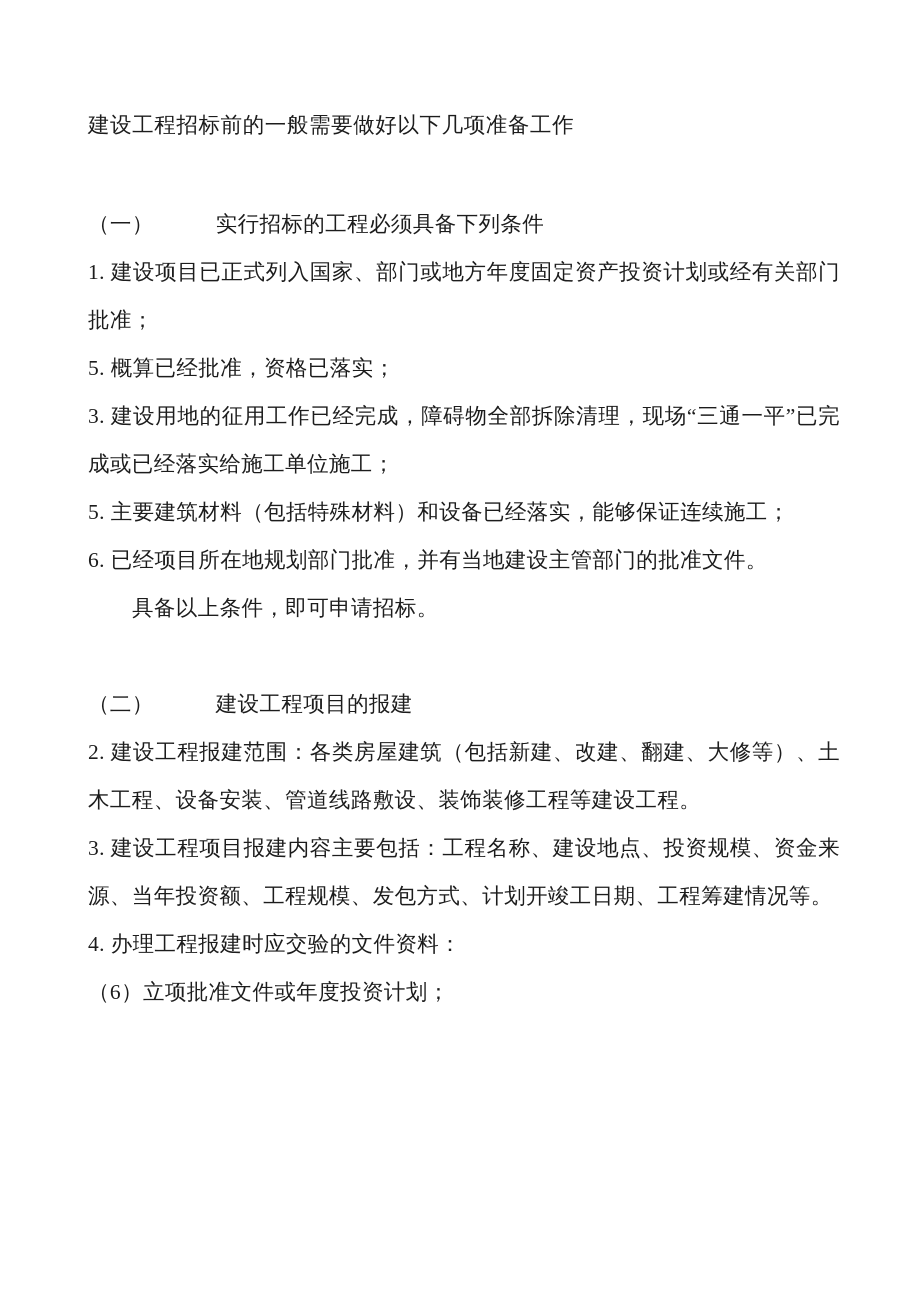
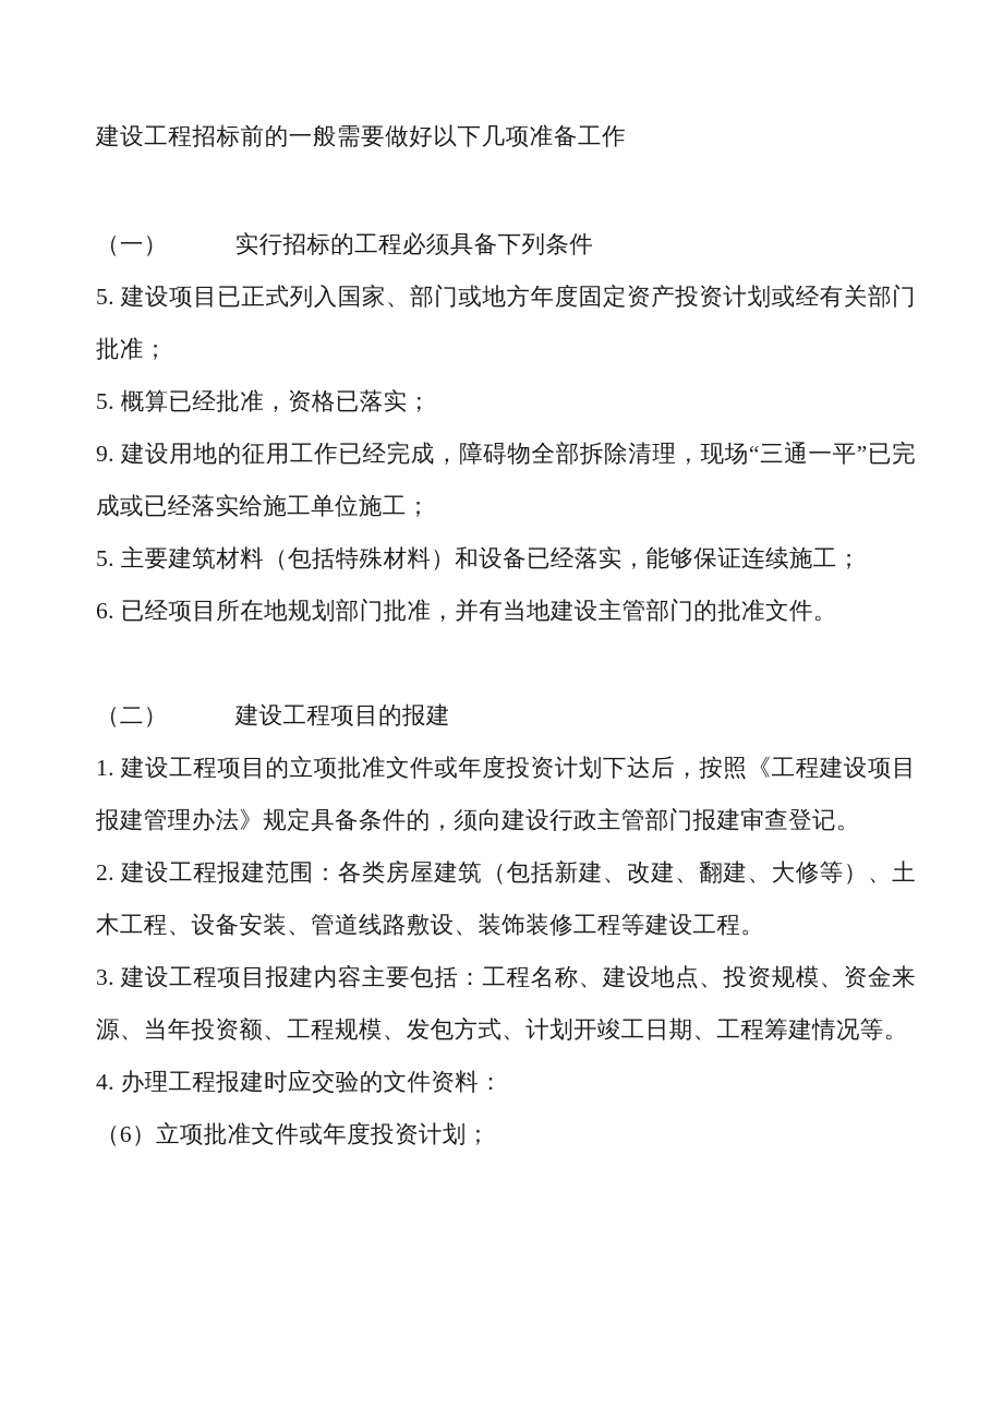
  建设工程招标前的一般需要做好以下几项准备工作
  （一） 实行招标的工程必须具备下列条件
- 1. 建设项目已正式列入国家、部门或地方年度固定资产投资计划或经有关部门批准；
+ 5. 建设项目已正式列入国家、部门或地方年度固定资产投资计划或经有关部门批准；
  5. 概算已经批准，资格已落实；
- 3. 建设用地的征用工作已经完成，障碍物全部拆除清理，现场“三通一平”已完成或已经落实给施工单位施工；
+ 9. 建设用地的征用工作已经完成，障碍物全部拆除清理，现场“三通一平”已完成或已经落实给施工单位施工；
  5. 主要建筑材料（包括特殊材料）和设备已经落实，能够保证连续施工；
  6. 已经项目所在地规划部门批准，并有当地建设主管部门的批准文件。
- 具备以上条件，即可申请招标。
  （二） 建设工程项目的报建
+ 1. 建设工程项目的立项批准文件或年度投资计划下达后，按照《工程建设项目报建管理办法》规定具备条件的，须向建设行政主管部门报建审查登记。
  2. 建设工程报建范围：各类房屋建筑（包括新建、改建、翻建、大修等）、土木工程、设备安装、管道线路敷设、装饰装修工程等建设工程。
  3. 建设工程项目报建内容主要包括：工程名称、建设地点、投资规模、资金来源、当年投资额、工程规模、发包方式、计划开竣工日期、工程筹建情况等。
  4. 办理工程报建时应交验的文件资料：
  （6）立项批准文件或年度投资计划；
